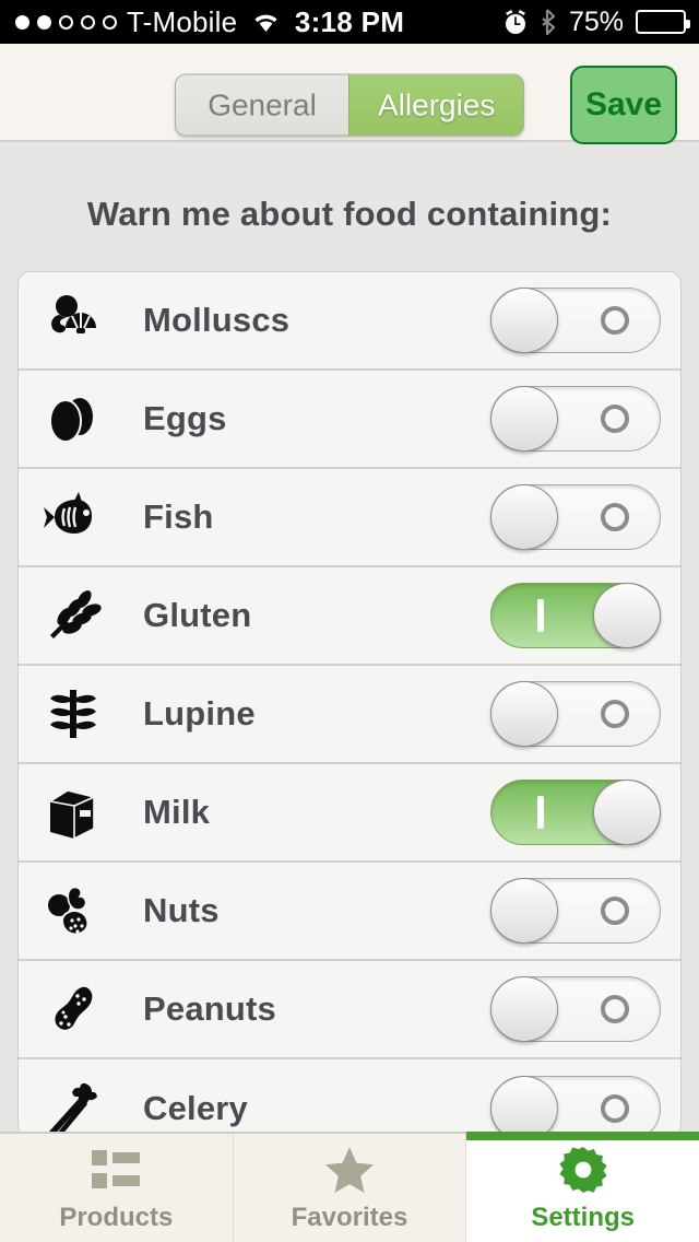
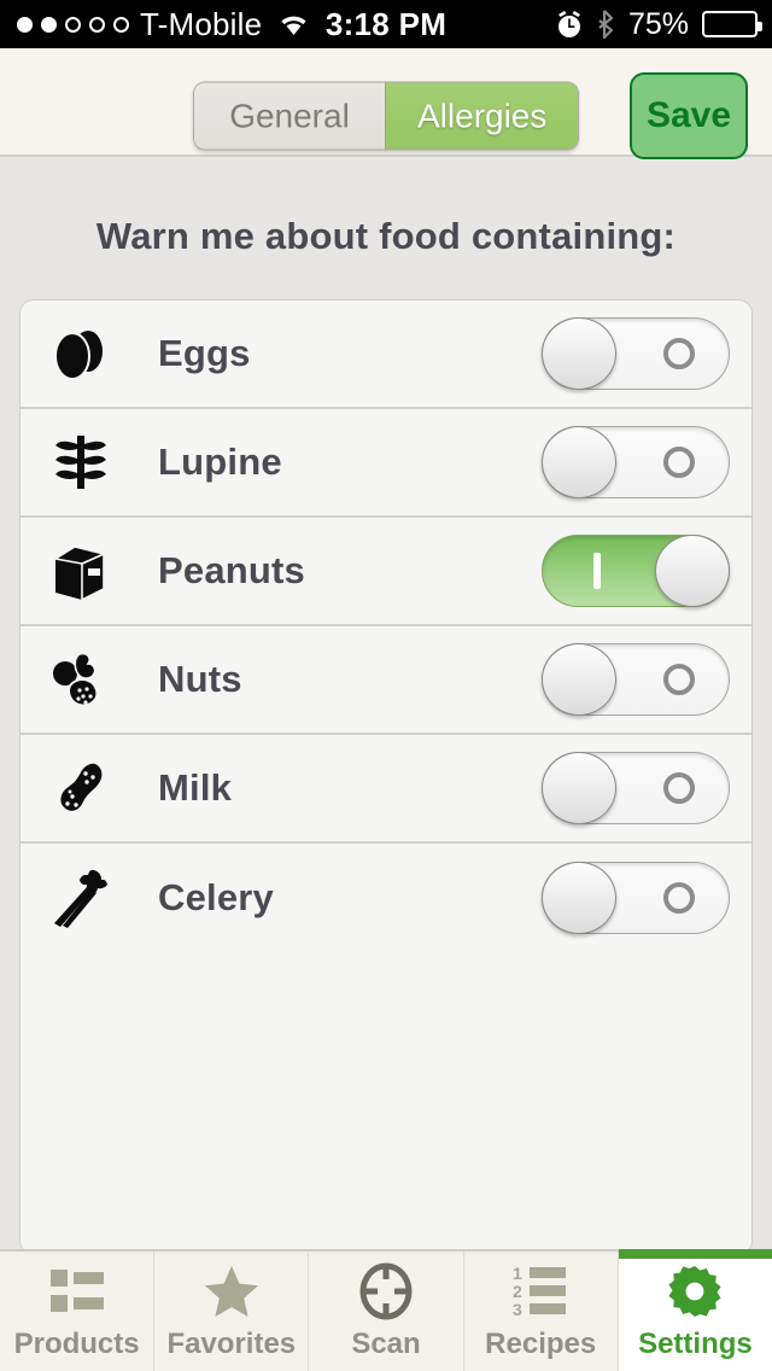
  T-Mobile
  3:18 PM
  75%
  General
  Allergies
  Save
  Warn me about food containing:
- Molluscs
  Eggs
- Fish
- Gluten
  Lupine
- Milk
+ Peanuts
  Nuts
- Peanuts
+ Milk
  Celery
  Products
  Favorites
+ Scan
+ 1
+ 2
+ 3
+ Recipes
  Settings
